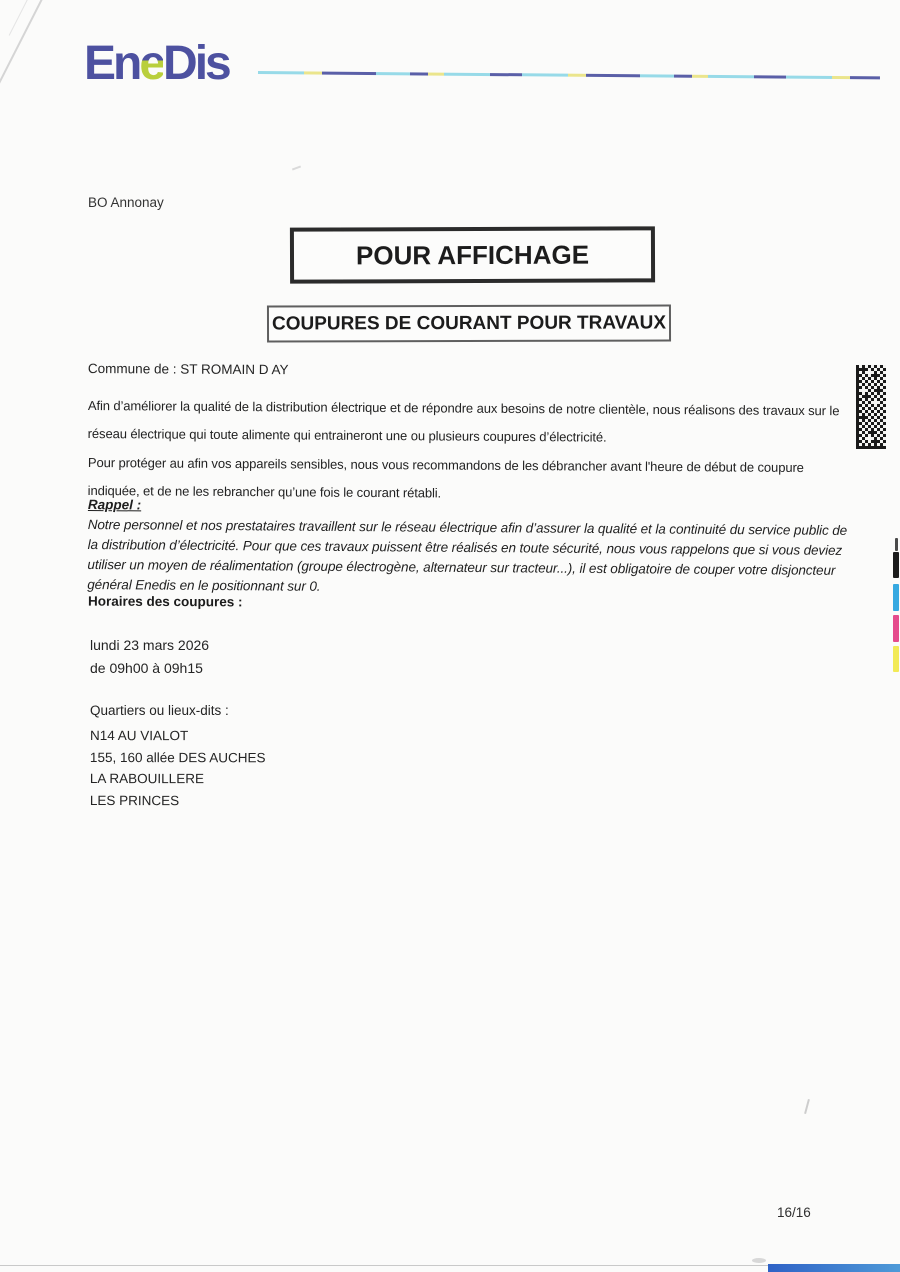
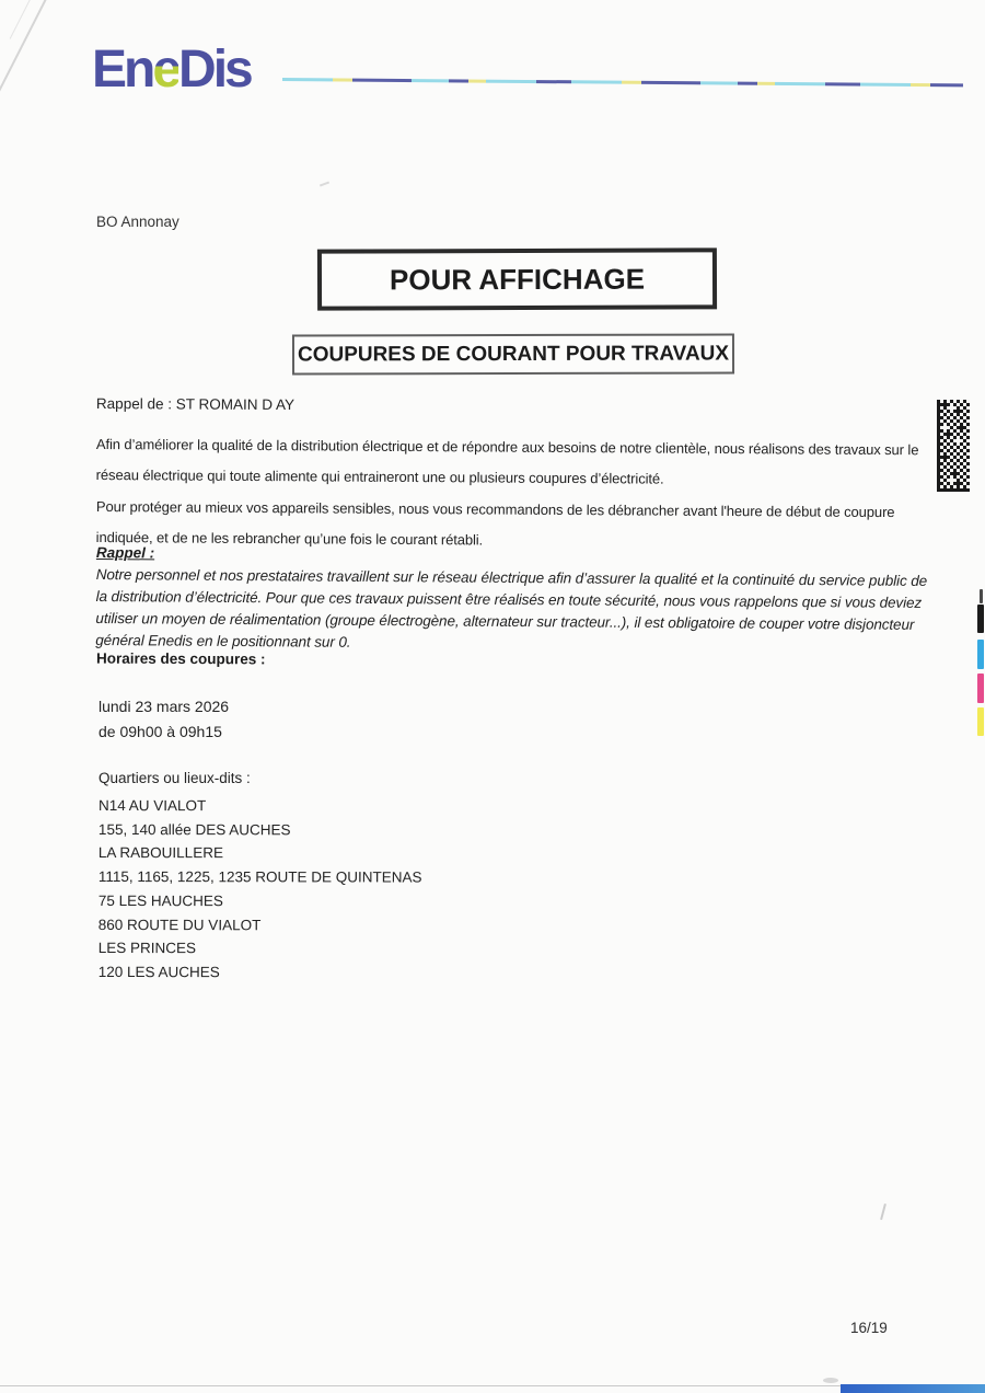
  EneDis
  BO Annonay
  POUR AFFICHAGE
  COUPURES DE COURANT POUR TRAVAUX
- Commune de : ST ROMAIN D AY
+ Rappel de : ST ROMAIN D AY
  Afin d’améliorer la qualité de la distribution électrique et de répondre aux besoins de notre clientèle, nous réalisons des travaux sur le réseau électrique qui toute alimente qui entraineront une ou plusieurs coupures d’électricité.
- Pour protéger au afin vos appareils sensibles, nous vous recommandons de les débrancher avant l'heure de début de coupure indiquée, et de ne les rebrancher qu’une fois le courant rétabli.
+ Pour protéger au mieux vos appareils sensibles, nous vous recommandons de les débrancher avant l'heure de début de coupure indiquée, et de ne les rebrancher qu’une fois le courant rétabli.
  Rappel :
  Notre personnel et nos prestataires travaillent sur le réseau électrique afin d’assurer la qualité et la continuité du service public de la distribution d’électricité. Pour que ces travaux puissent être réalisés en toute sécurité, nous vous rappelons que si vous deviez utiliser un moyen de réalimentation (groupe électrogène, alternateur sur tracteur...), il est obligatoire de couper votre disjoncteur général Enedis en le positionnant sur 0.
  Horaires des coupures :
  lundi 23 mars 2026
  de 09h00 à 09h15
  Quartiers ou lieux-dits :
  N14 AU VIALOT
- 155, 160 allée DES AUCHES
+ 155, 140 allée DES AUCHES
  LA RABOUILLERE
+ 1115, 1165, 1225, 1235 ROUTE DE QUINTENAS
+ 75 LES HAUCHES
+ 860 ROUTE DU VIALOT
  LES PRINCES
+ 120 LES AUCHES
- 16/16
+ 16/19
